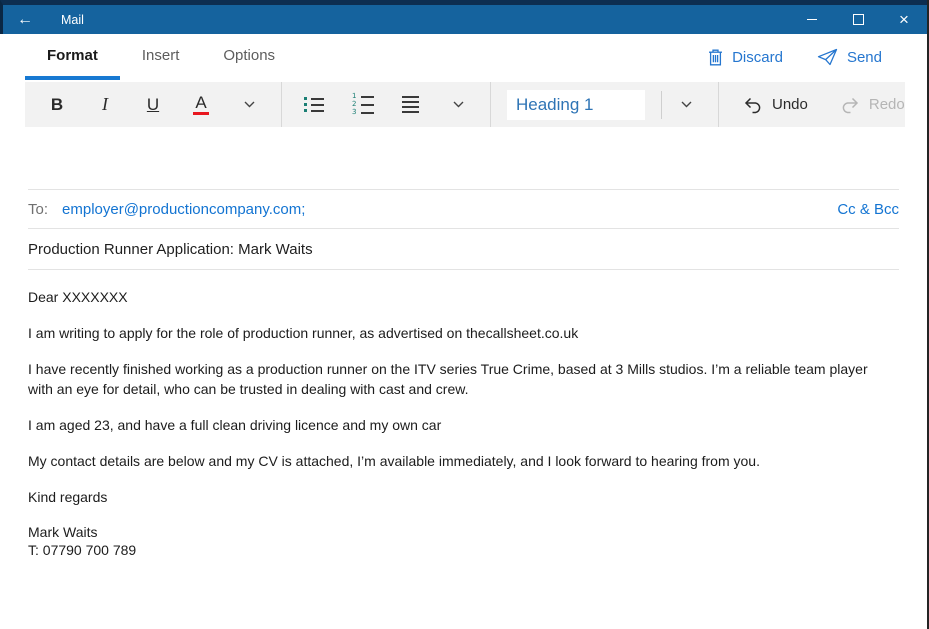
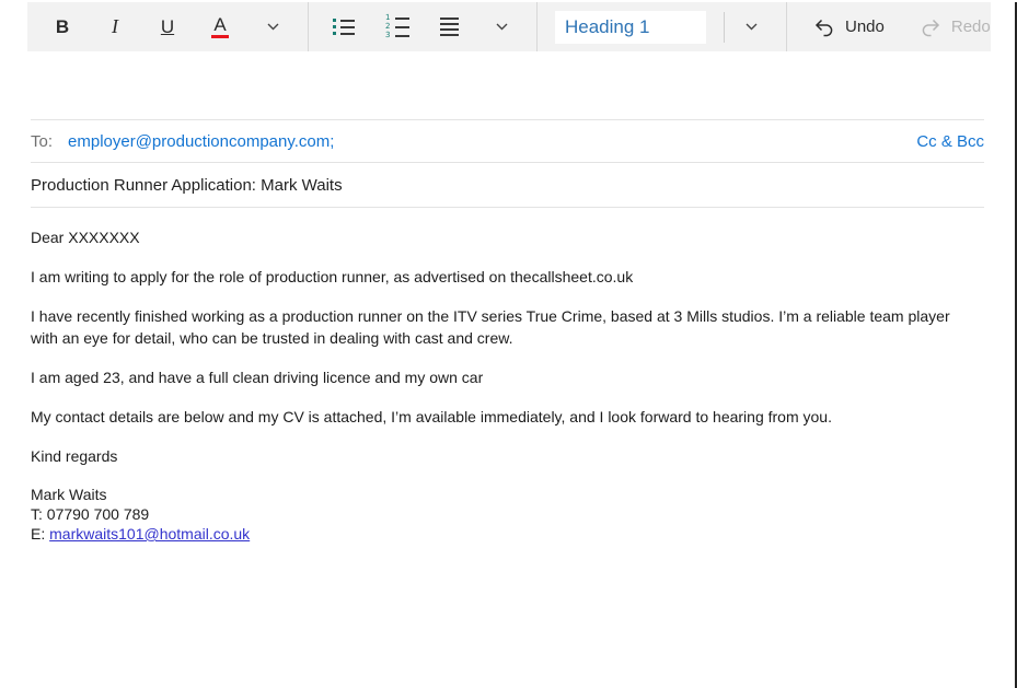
- ←
- Mail
- ×
- Format
- Insert
- Options
- Discard
- Send
  B
  I
  U
  A
  1
  2
  3
  Heading 1
  Undo
  Redo
  To:
  employer@productioncompany.com;
  Cc & Bcc
  Production Runner Application: Mark Waits
  Dear XXXXXXX
  I am writing to apply for the role of production runner, as advertised on thecallsheet.co.uk
  I have recently finished working as a production runner on the ITV series True Crime, based at 3 Mills studios. I’m a reliable team player with an eye for detail, who can be trusted in dealing with cast and crew.
  I am aged 23, and have a full clean driving licence and my own car
  My contact details are below and my CV is attached, I’m available immediately, and I look forward to hearing from you.
  Kind regards
  Mark Waits
  T: 07790 700 789
+ E: markwaits101@hotmail.co.uk
